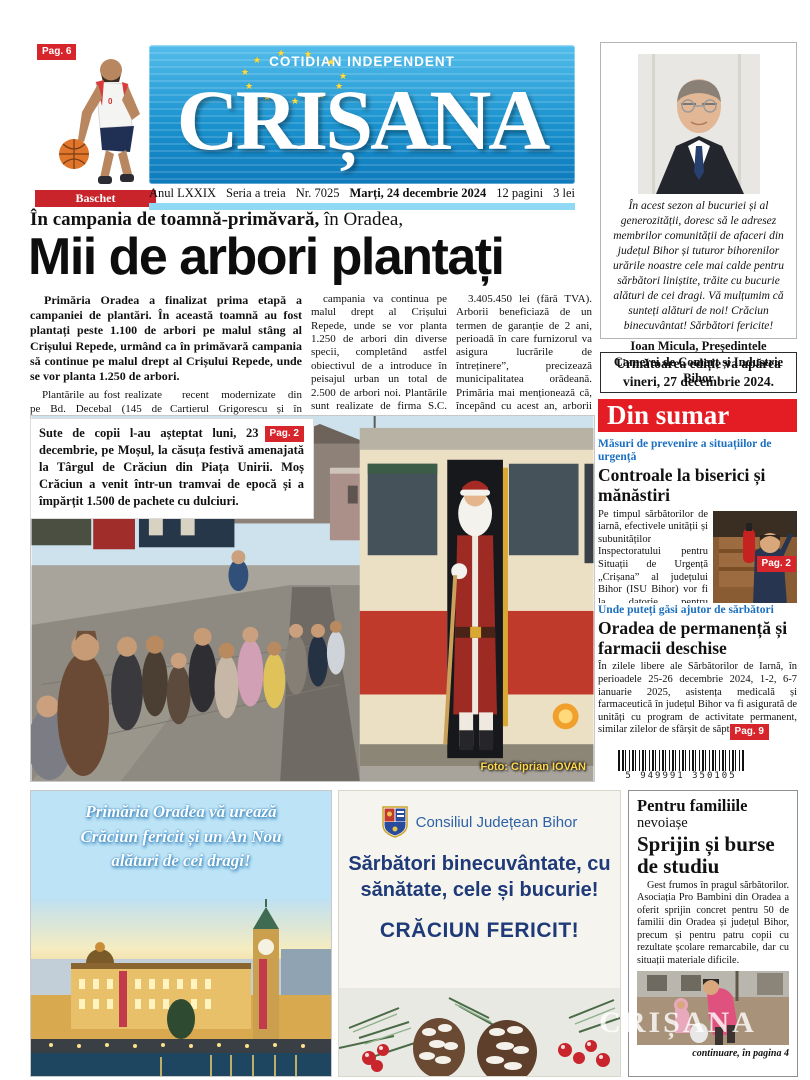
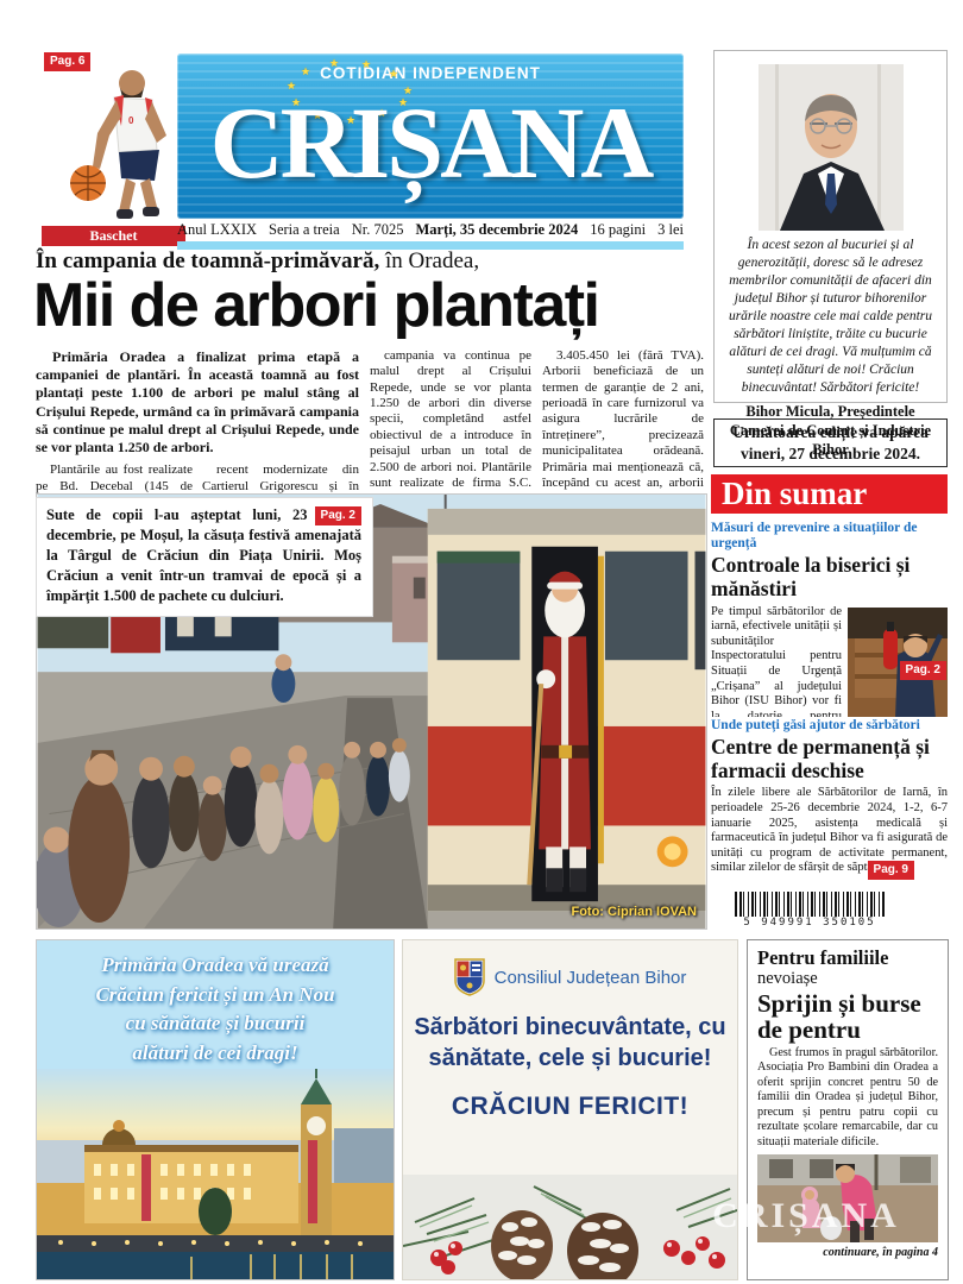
  Pag. 6
  0
  Baschet
  COTIDIAN INDEPENDENT
  ★
  ★
  ★
  ★
  ★
  ★
  ★
  ★
  ★
  ★
  ★
  CRIȘANA
  Anul LXXIX
  Seria a treia
  Nr. 7025
- Marți, 24 decembrie 2024
+ Marți, 35 decembrie 2024
- 12 pagini
+ 16 pagini
  3 lei
  În campania de toamnă-primăvară, în Oradea,
  Mii de arbori plantați
  Primăria Oradea a finalizat prima etapă a campaniei de plantări. În această toamnă au fost plantați peste 1.100 de arbori pe malul stâng al Crișului Repede, urmând ca în primăvară campania să continue pe malul drept al Crișului Repede, unde se vor planta 1.250 de arbori.
  campania va continua pe malul drept al Crișului Repede, unde se vor planta 1.250 de arbori din diverse specii, completând astfel obiectivul de a introduce în peisajul urban un total de 2.500 de arbori noi. Plantările sunt realizate de firma S.C.
  3.405.450 lei (fără TVA). Arborii beneficiază de un termen de garanție de 2 ani, perioadă în care furnizorul va asigura lucrările de întreținere”, precizează municipalitatea orădeană. Primăria mai menționează că, începând cu acest an, arborii
  Foto: Ciprian IOVAN
  Pag. 2
  Sute de copii l-au așteptat luni, 23 decembrie, pe Moșul, la căsuța festivă amenajată la Târgul de Crăciun din Piața Unirii. Moș Crăciun a venit într-un tramvai de epocă și a împărțit 1.500 de pachete cu dulciuri.
  În acest sezon al bucuriei și al generozității, doresc să le adresez membrilor comunității de afaceri din județul Bihor și tuturor bihorenilor urările noastre cele mai calde pentru sărbători liniștite, trăite cu bucurie alături de cei dragi. Vă mulțumim că sunteți alături de noi! Crăciun binecuvântat! Sărbători fericite!
- Ioan Micula, Președintele Camerei de Comerț și Industrie Bihor
+ Bihor Micula, Președintele Camerei de Comerț și Industrie Bihor
  Următoarea ediție va apărea vineri, 27 decembrie 2024.
  Din sumar
  Măsuri de prevenire a situațiilor de urgență
  Controale la biserici și mănăstiri
  Pe timpul sărbătorilor de iarnă, efectivele unității și subunităților Inspectoratului pentru Situații de Urgență „Crișana” al județului Bihor (ISU Bihor) vor fi la datorie pentru
  Pag. 2
  Unde puteți găsi ajutor de sărbători
- Oradea de permanență și farmacii deschise
+ Centre de permanență și farmacii deschise
  În zilele libere ale Sărbătorilor de Iarnă, în perioadele 25-26 decembrie 2024, 1-2, 6-7 ianuarie 2025, asistența medicală și farmaceutică în județul Bihor va fi asigurată de unități cu program de activitate permanent, similar zilelor de sfârșit de săpt
  Pag. 9
  5 949991 350105
  Primăria Oradea vă urează
  Crăciun fericit și un An Nou
+ cu sănătate și bucurii
  alături de cei dragi!
  Consiliul Județean Bihor
  Sărbători binecuvântate, cu sănătate, cele și bucurie!
  CRĂCIUN FERICIT!
  Pentru familiile
  nevoiașe
- Sprijin și burse de studiu
+ Sprijin și burse de pentru
  Gest frumos în pragul sărbătorilor. Asociația Pro Bambini din Oradea a oferit sprijin concret pentru 50 de familii din Oradea și județul Bihor, precum și pentru patru copii cu rezultate școlare remarcabile, dar cu situații materiale dificile.
  continuare, în pagina 4
  CRIȘANA
